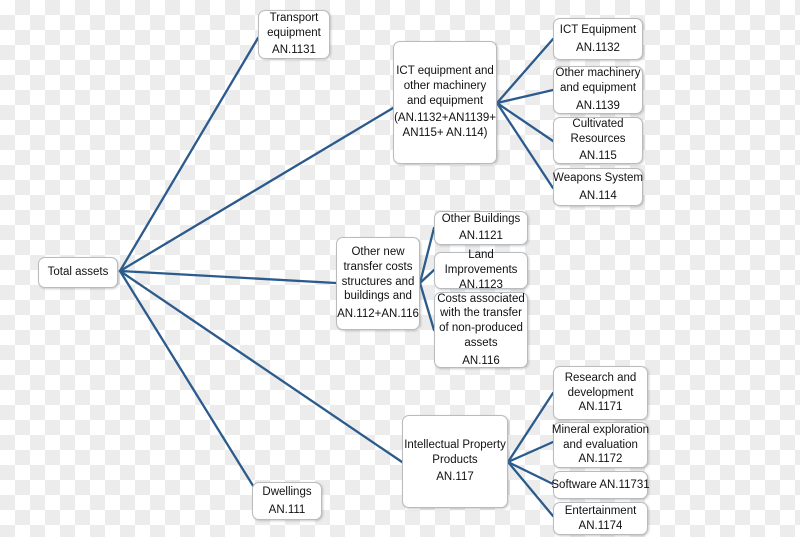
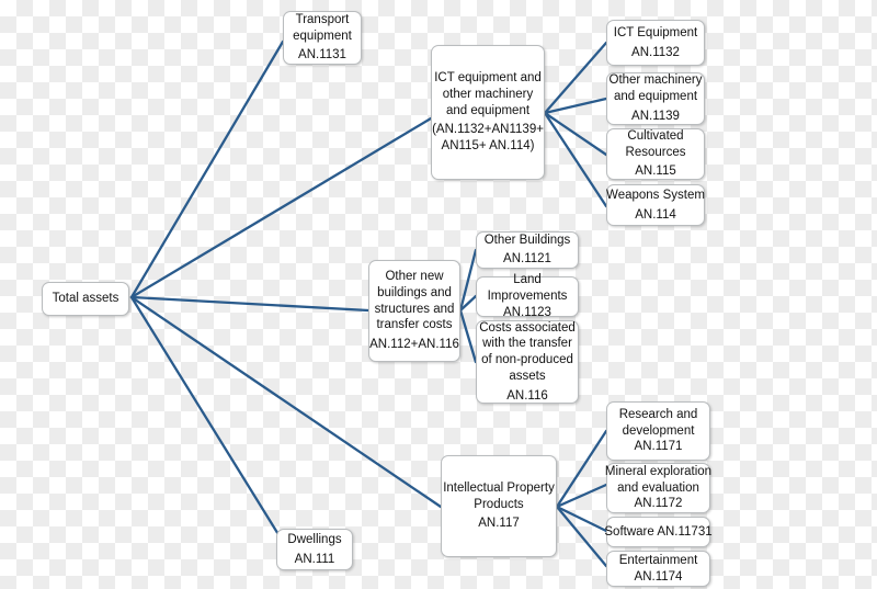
  Total assets
  Transport
  equipment
  AN.1131
  ICT equipment and
  other machinery
  and equipment
  (AN.1132+AN1139+
  AN115+ AN.114)
  Other new
- transfer costs
+ buildings and
  structures and
- buildings and
+ transfer costs
  AN.112+AN.116
  Intellectual Property
  Products
  AN.117
  Dwellings
  AN.111
  ICT Equipment
  AN.1132
  Other machinery
  and equipment
  AN.1139
  Cultivated
  Resources
  AN.115
  Weapons System
  AN.114
  Other Buildings
  AN.1121
  Land
  Improvements
  AN.1123
  Costs associated
  with the transfer
  of non-produced
  assets
  AN.116
  Research and
  development
  AN.1171
  Mineral exploration
  and evaluation
  AN.1172
  Software AN.11731
  Entertainment
  AN.1174
